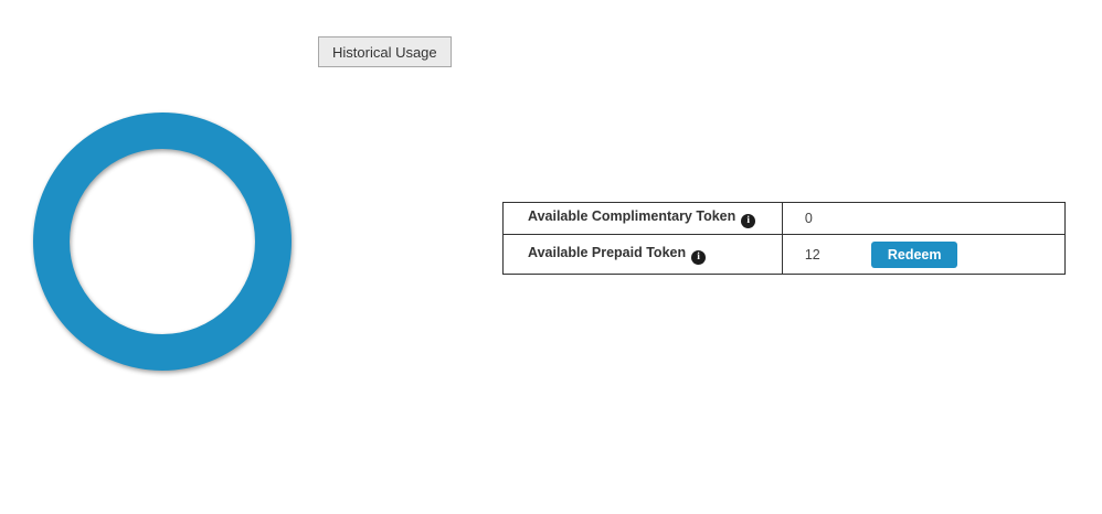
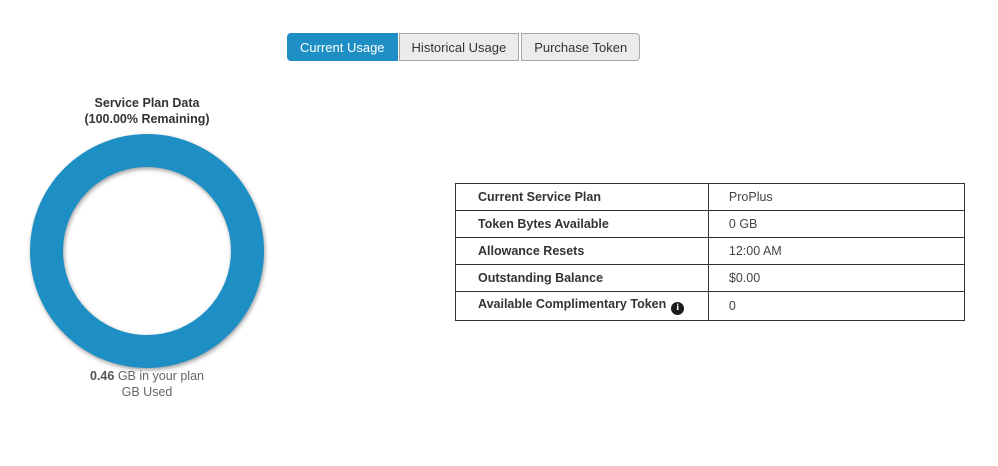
+ Current Usage
  Historical Usage
+ Purchase Token
+ Service Plan Data
+ (100.00% Remaining)
+ 0.46 GB in your plan
+ GB Used
+ Current Service Plan	ProPlus
+ Token Bytes Available	0 GB
+ Allowance Resets	12:00 AM
+ Outstanding Balance	$0.00
  Available Complimentary Token	0
- Available Prepaid Token	12 Redeem
